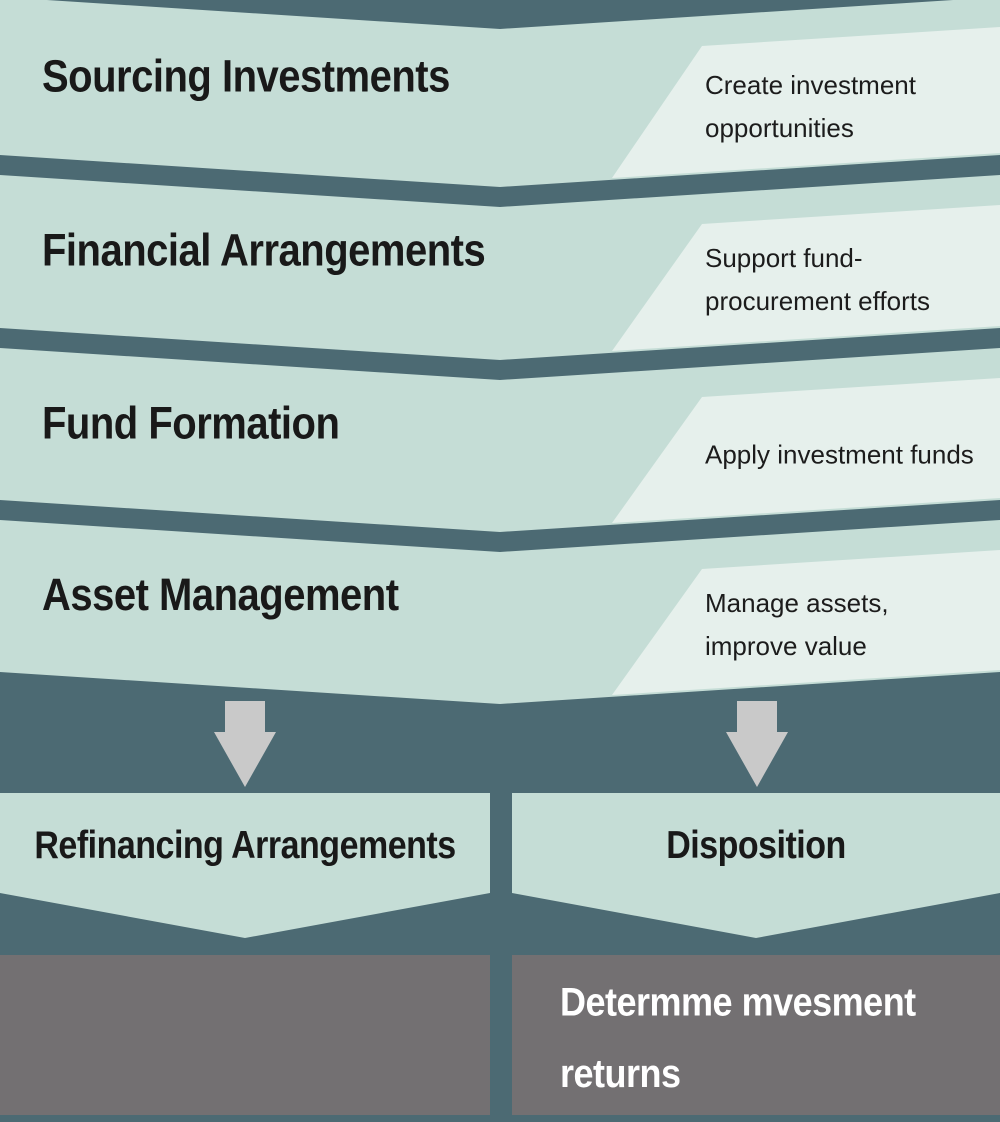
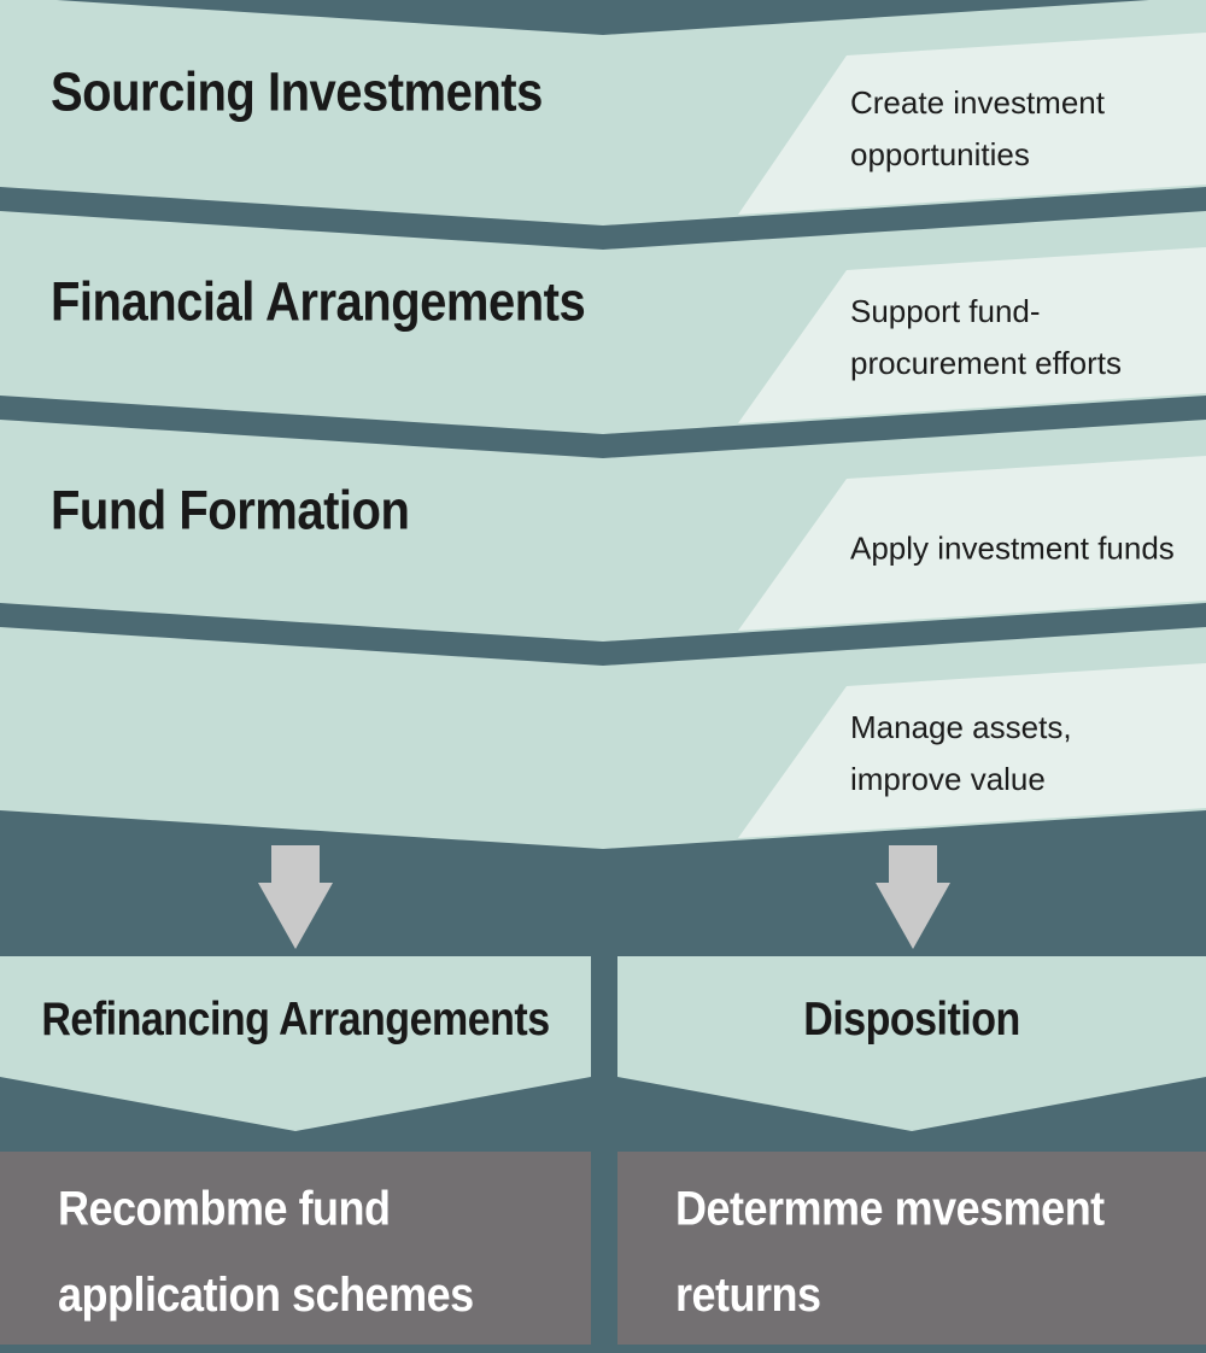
  Sourcing Investments
  Financial Arrangements
  Fund Formation
- Asset Management
  Create investment
  opportunities
  Support fund-
  procurement efforts
  Apply investment funds
  Manage assets,
  improve value
  Refinancing Arrangements
  Disposition
+ Recombme fund
+ application schemes
  Determme mvesment
  returns
